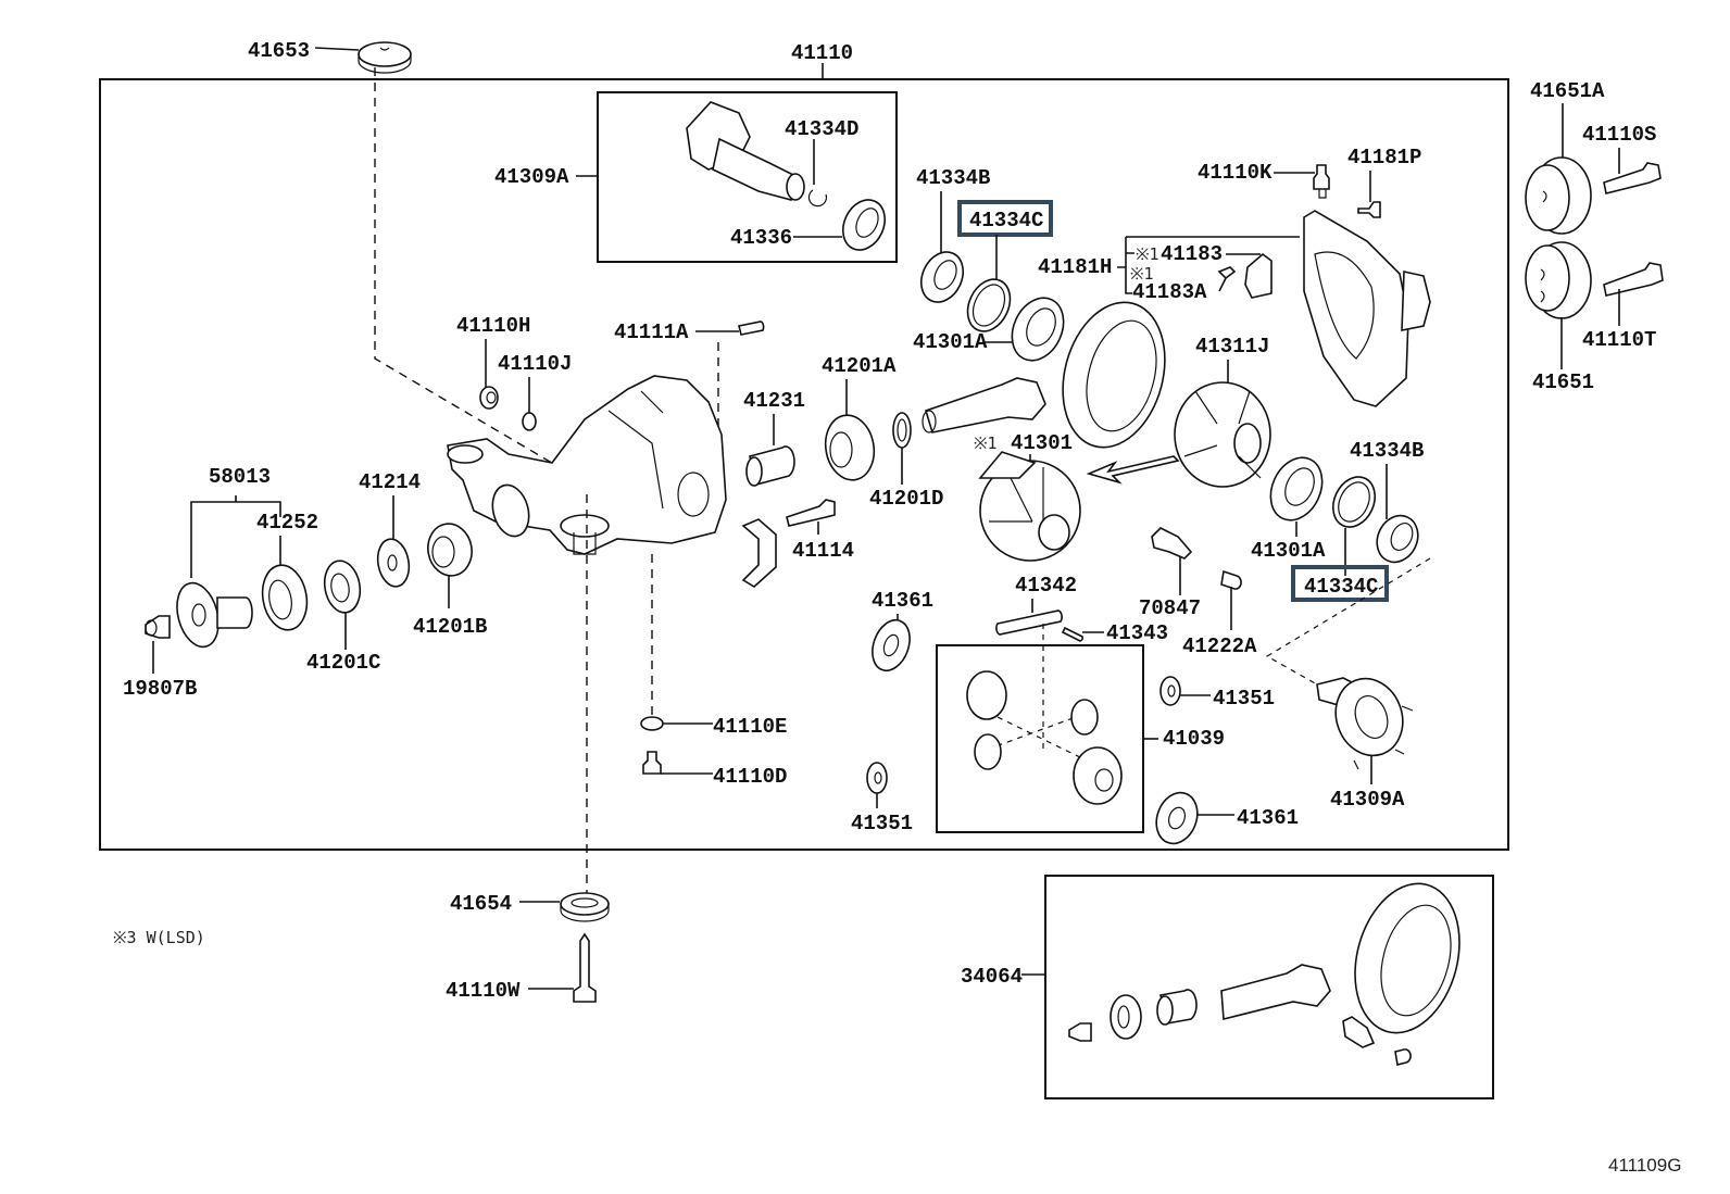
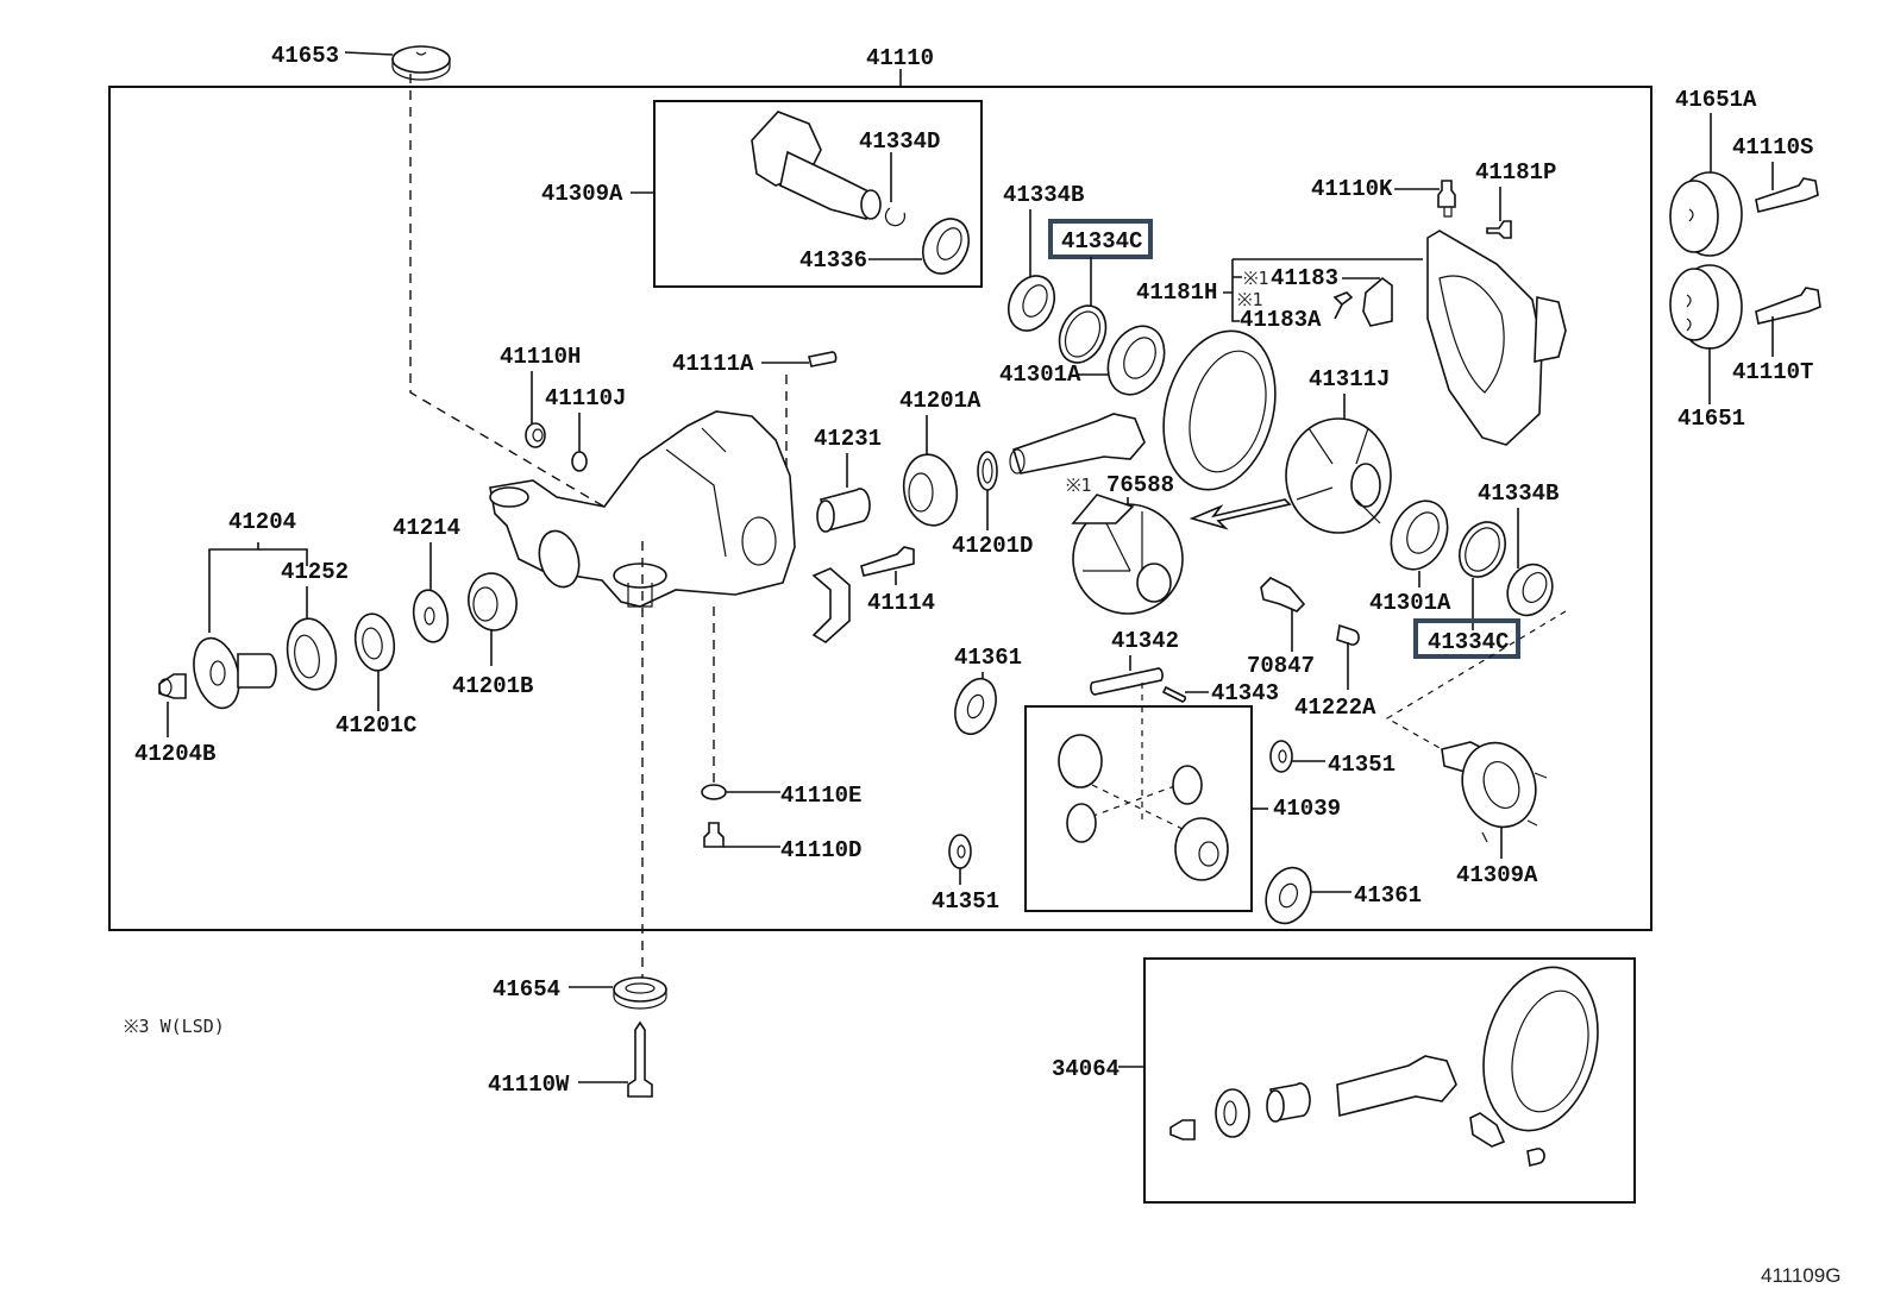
  41110
  41653
  41309A
  41334D
  41336
  41334B
  41334C
  41301A
  41181H
  ※1
  41183
  ※1
  41183A
  41110K
  41181P
  41651A
  41110S
  41651
  41110T
  41110H
  41110J
  41111A
- 58013
+ 41204
  41252
- 19807B
+ 41204B
  41201C
  41214
  41201B
  41231
  41201A
  41201D
  41311J
  ※1
- 41301
+ 76588
  41114
  41361
  41342
  41343
  41039
  41351
  41361
  41351
  41110E
  41110D
  41301A
  41334C
  41334B
  70847
  41222A
  41309A
  41654
  41110W
  ※3 W(LSD)
  34064
  411109G
